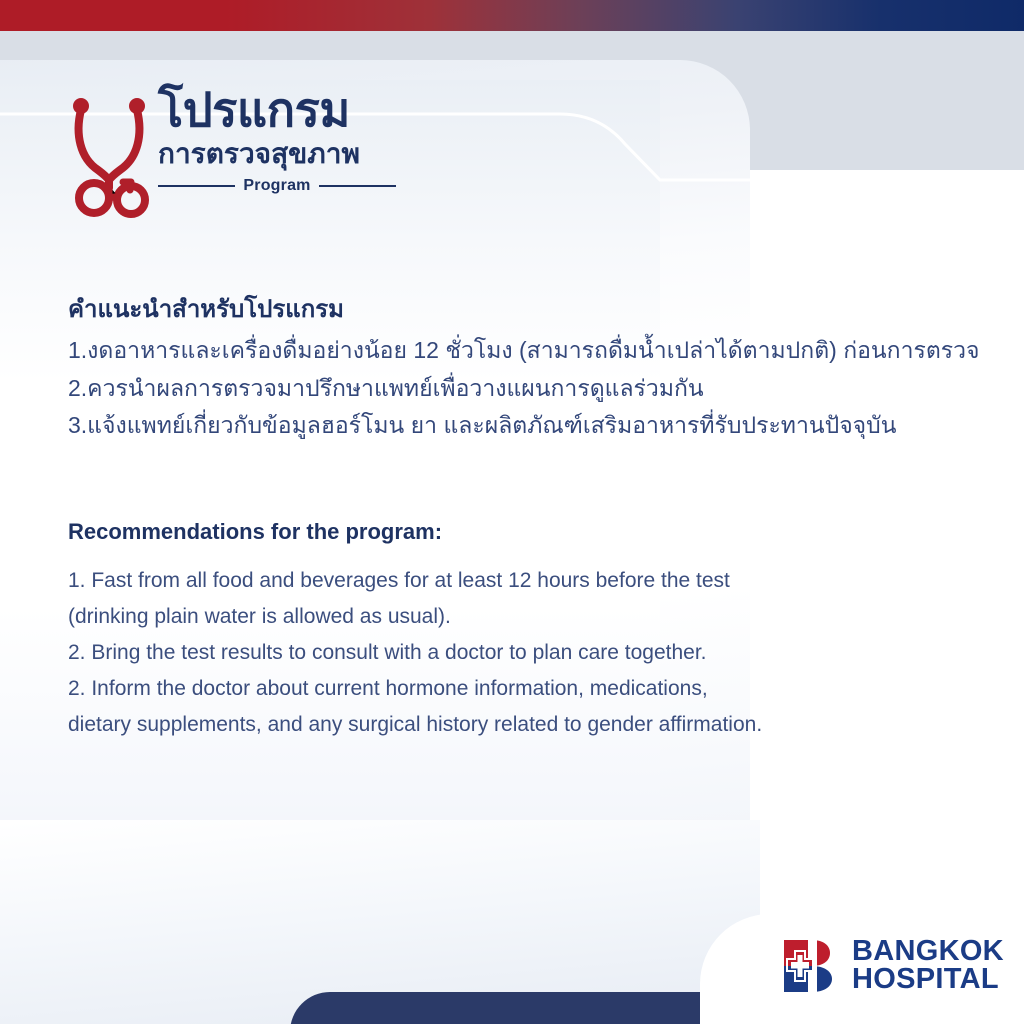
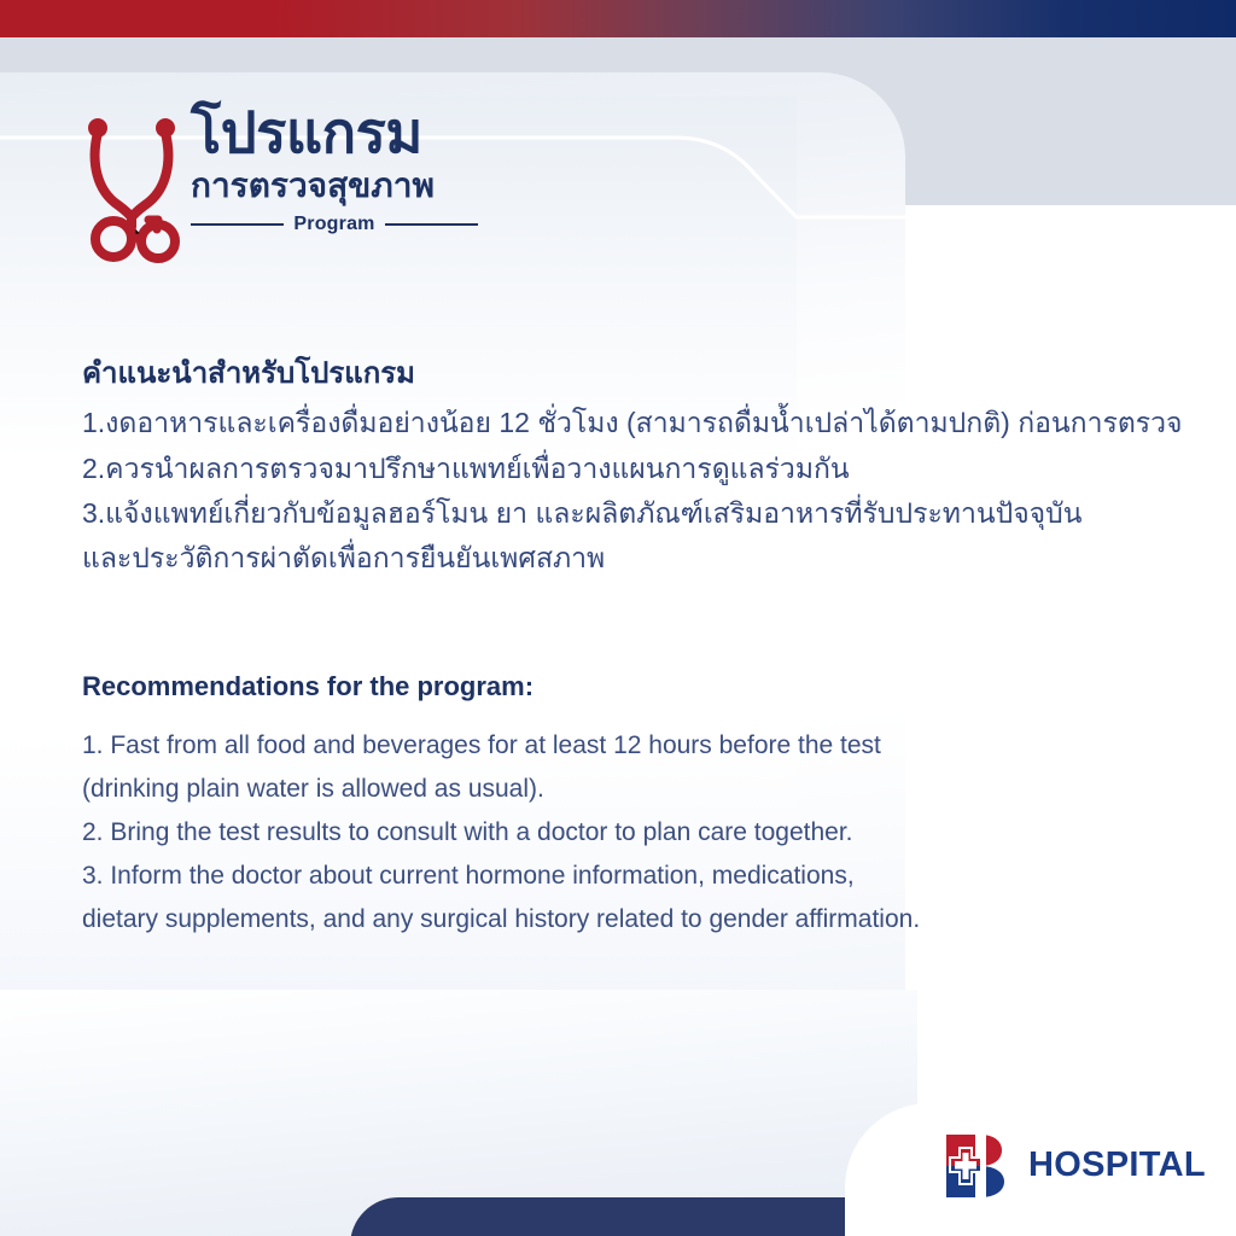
  โปรแกรม
  การตรวจสุขภาพ
  Program
  คำแนะนำสำหรับโปรแกรม
  1.งดอาหารและเครื่องดื่มอย่างน้อย 12 ชั่วโมง (สามารถดื่มน้ำเปล่าได้ตามปกติ) ก่อนการตรวจ
  2.ควรนำผลการตรวจมาปรึกษาแพทย์เพื่อวางแผนการดูแลร่วมกัน
  3.แจ้งแพทย์เกี่ยวกับข้อมูลฮอร์โมน ยา และผลิตภัณฑ์เสริมอาหารที่รับประทานปัจจุบัน
+ และประวัติการผ่าตัดเพื่อการยืนยันเพศสภาพ
  Recommendations for the program:
  1. Fast from all food and beverages for at least 12 hours before the test
  (drinking plain water is allowed as usual).
  2. Bring the test results to consult with a doctor to plan care together.
- 2. Inform the doctor about current hormone information, medications,
+ 3. Inform the doctor about current hormone information, medications,
  dietary supplements, and any surgical history related to gender affirmation.
- BANGKOK
  HOSPITAL
